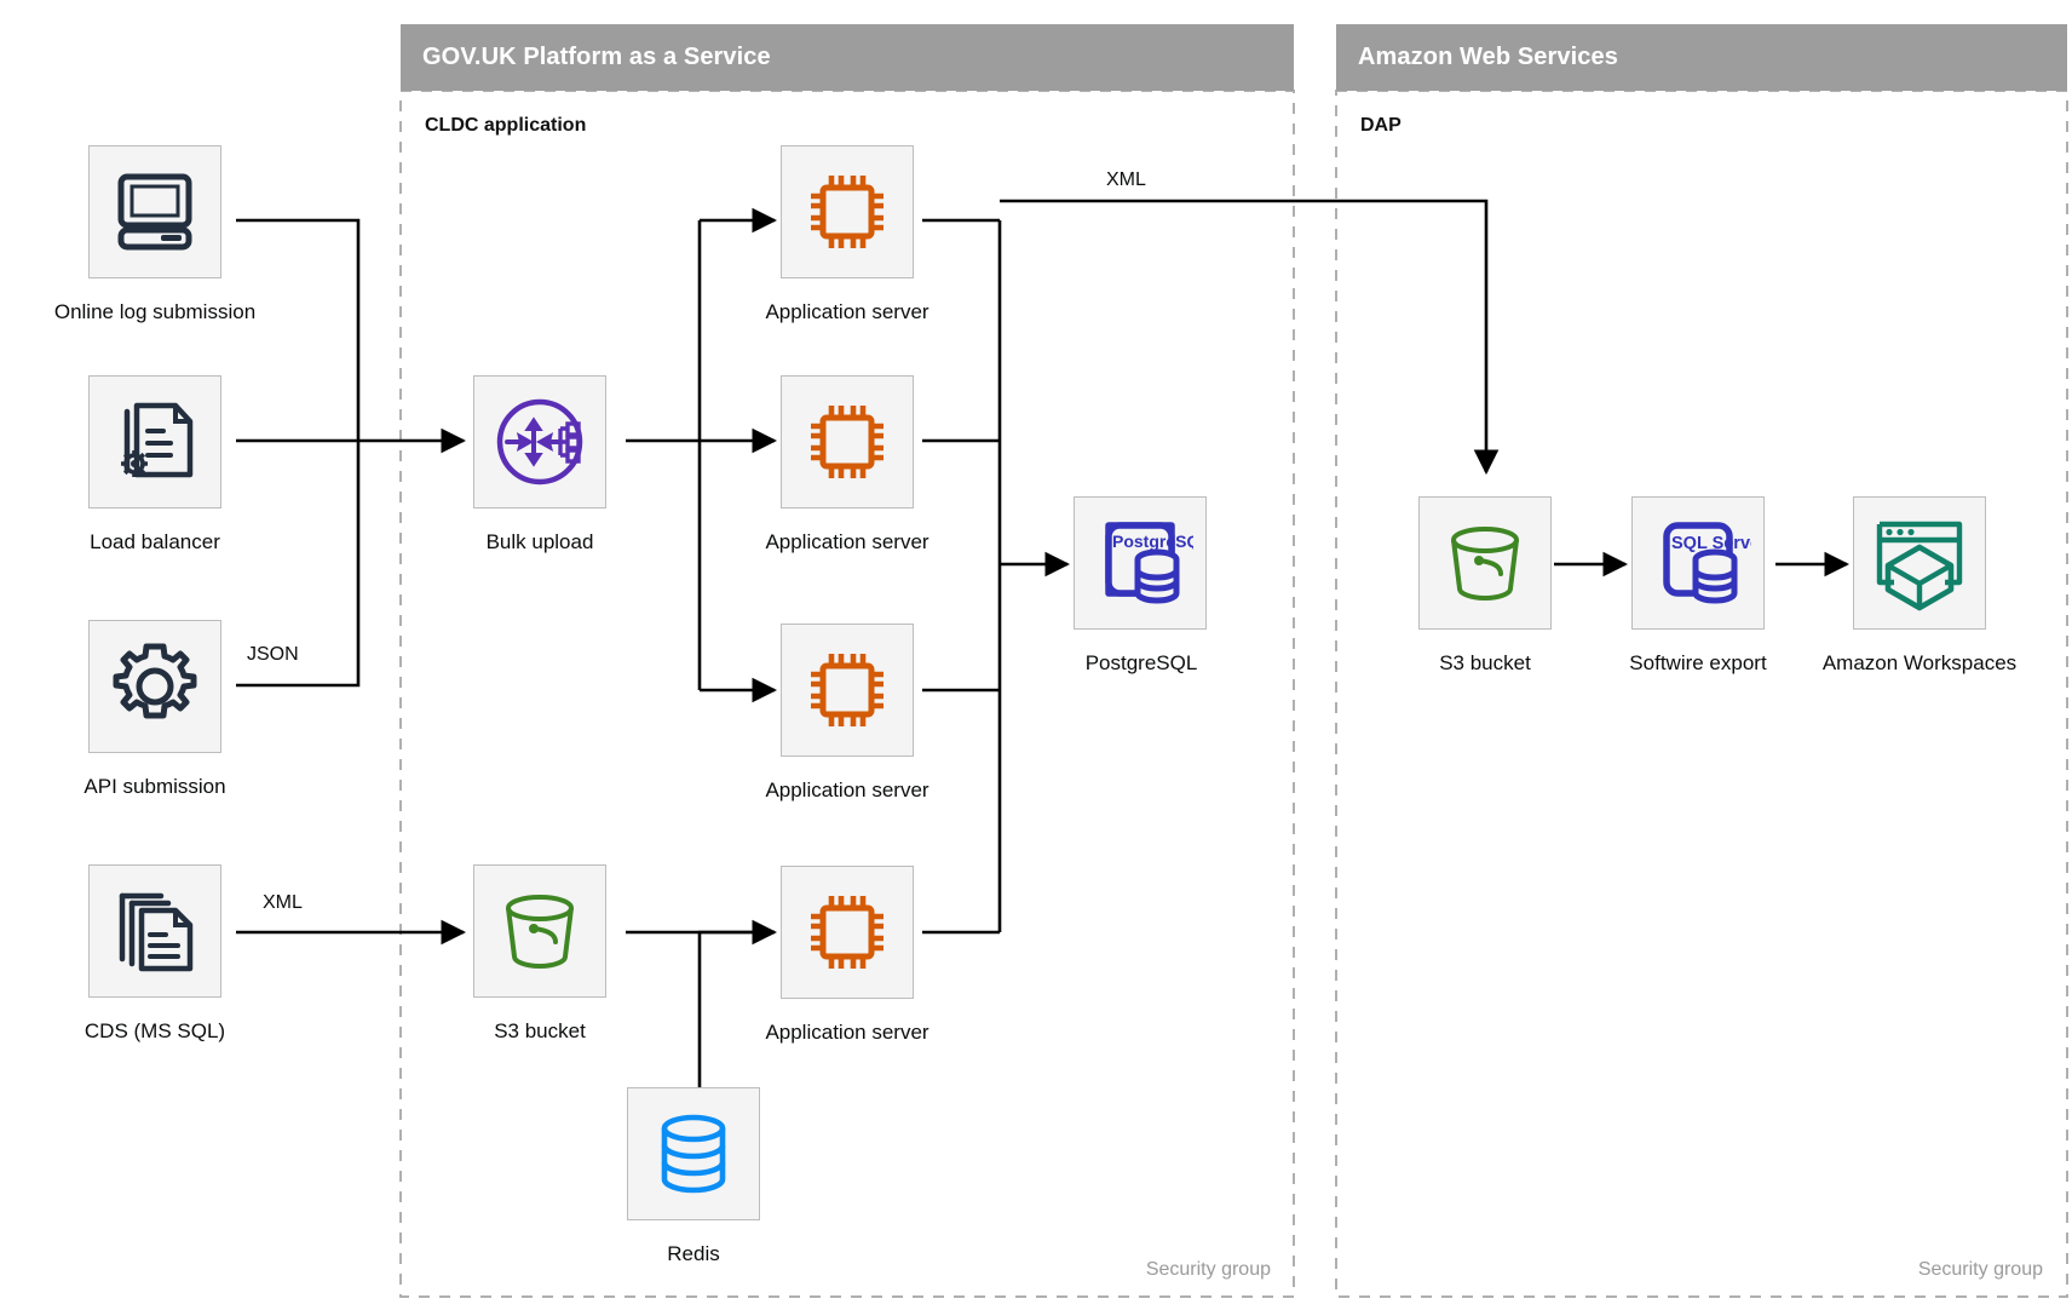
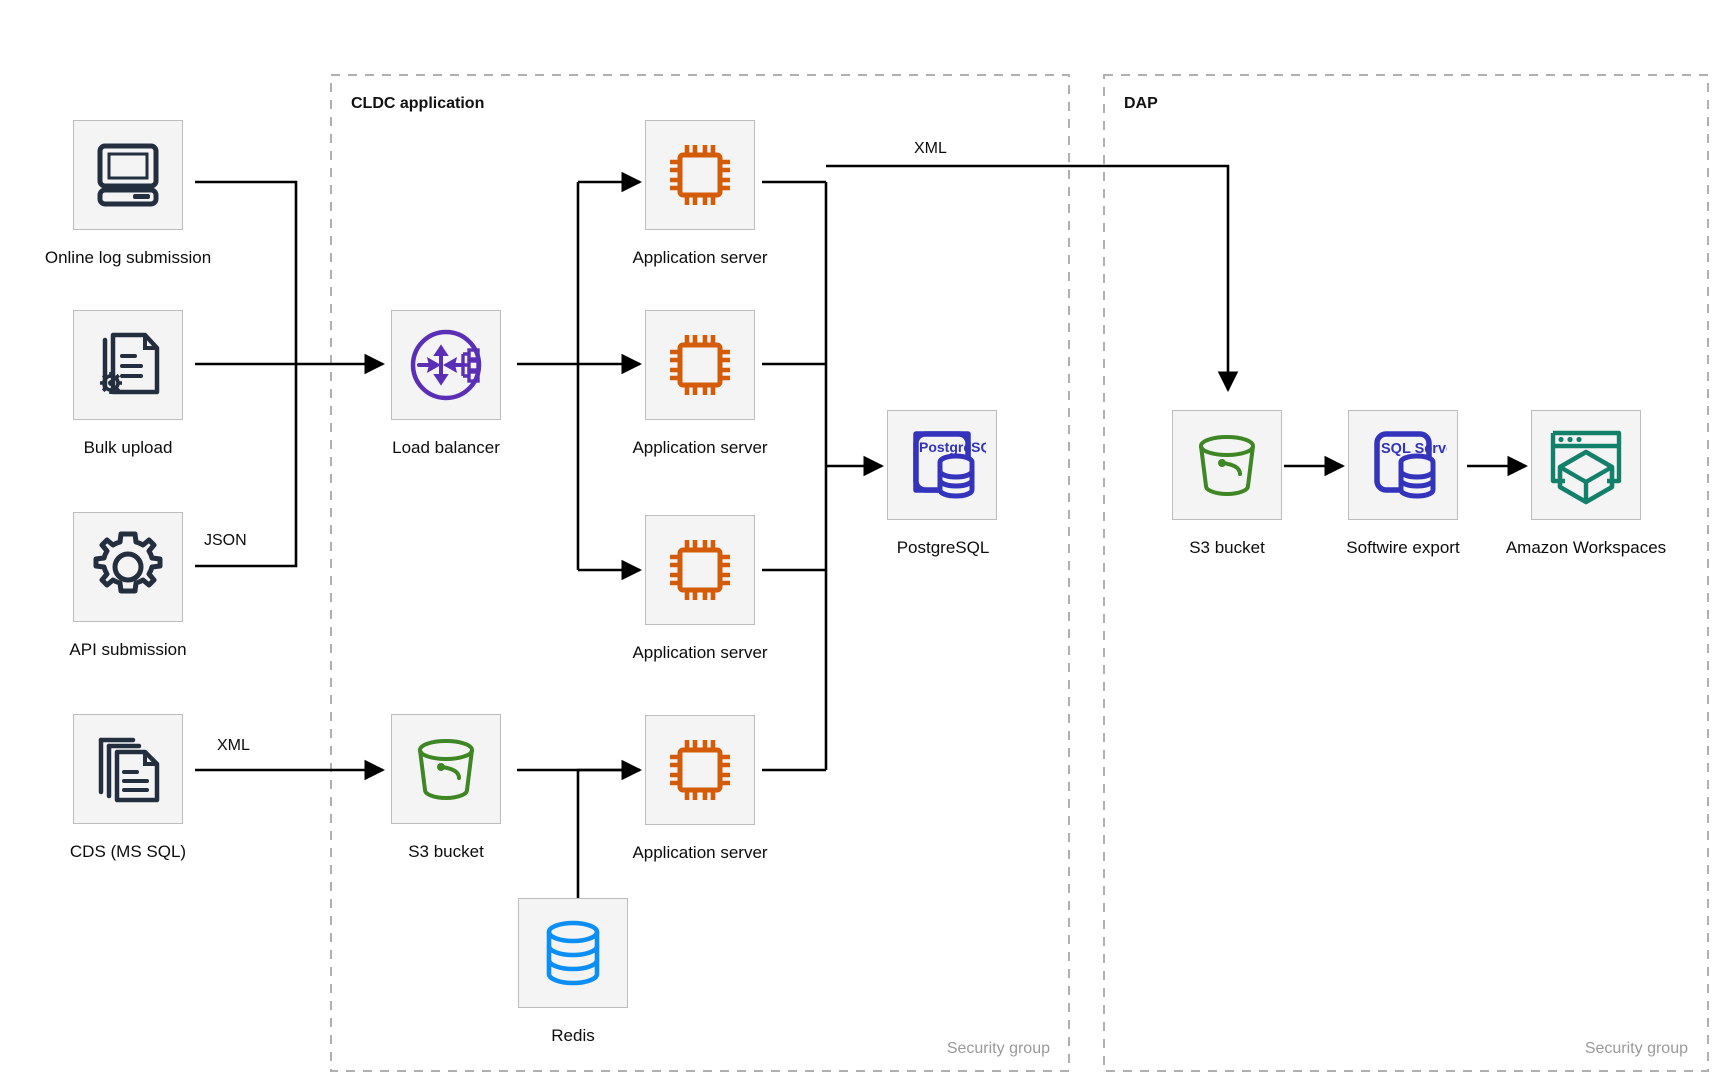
- GOV.UK Platform as a Service
- Amazon Web Services
  CLDC application
  DAP
  Security group
  Security group
  JSON
  XML
  XML
  Online log submission
- Load balancer
+ Bulk upload
  API submission
  CDS (MS SQL)
- Bulk upload
+ Load balancer
  S3 bucket
  Application server
  Application server
  Application server
  Application server
  Redis
  PostgreSQ
  PostgreSQL
  S3 bucket
  SQL Serv
  Softwire export
  Amazon Workspaces
